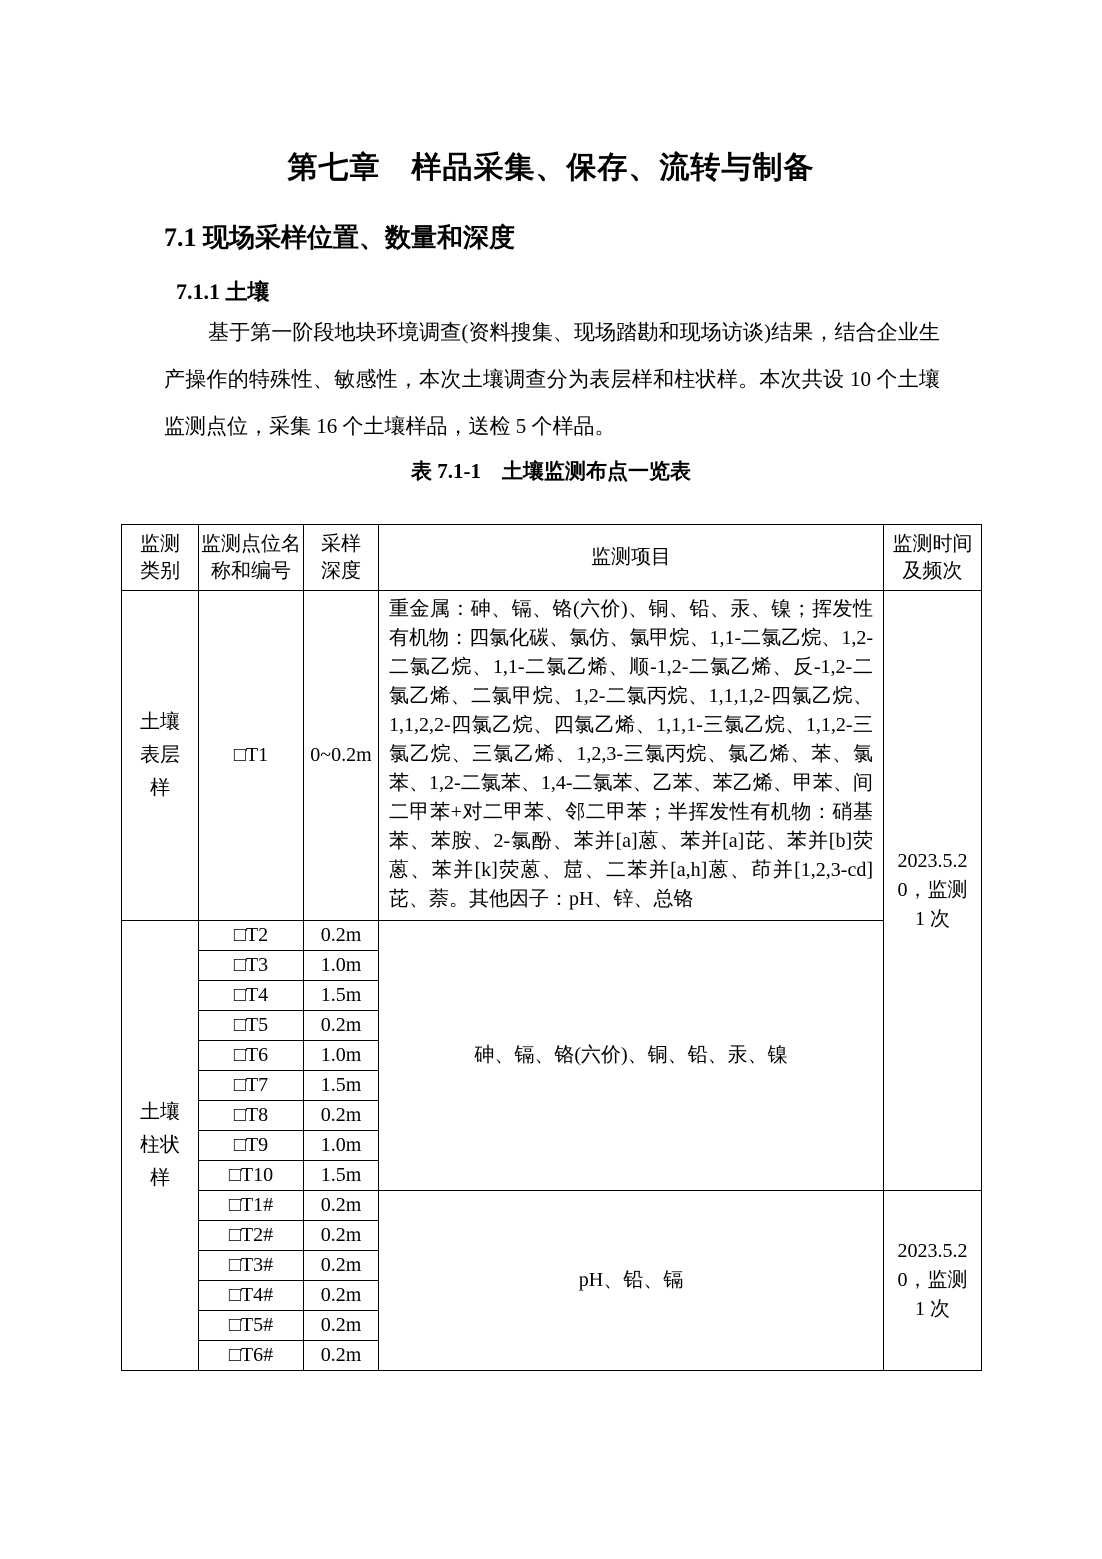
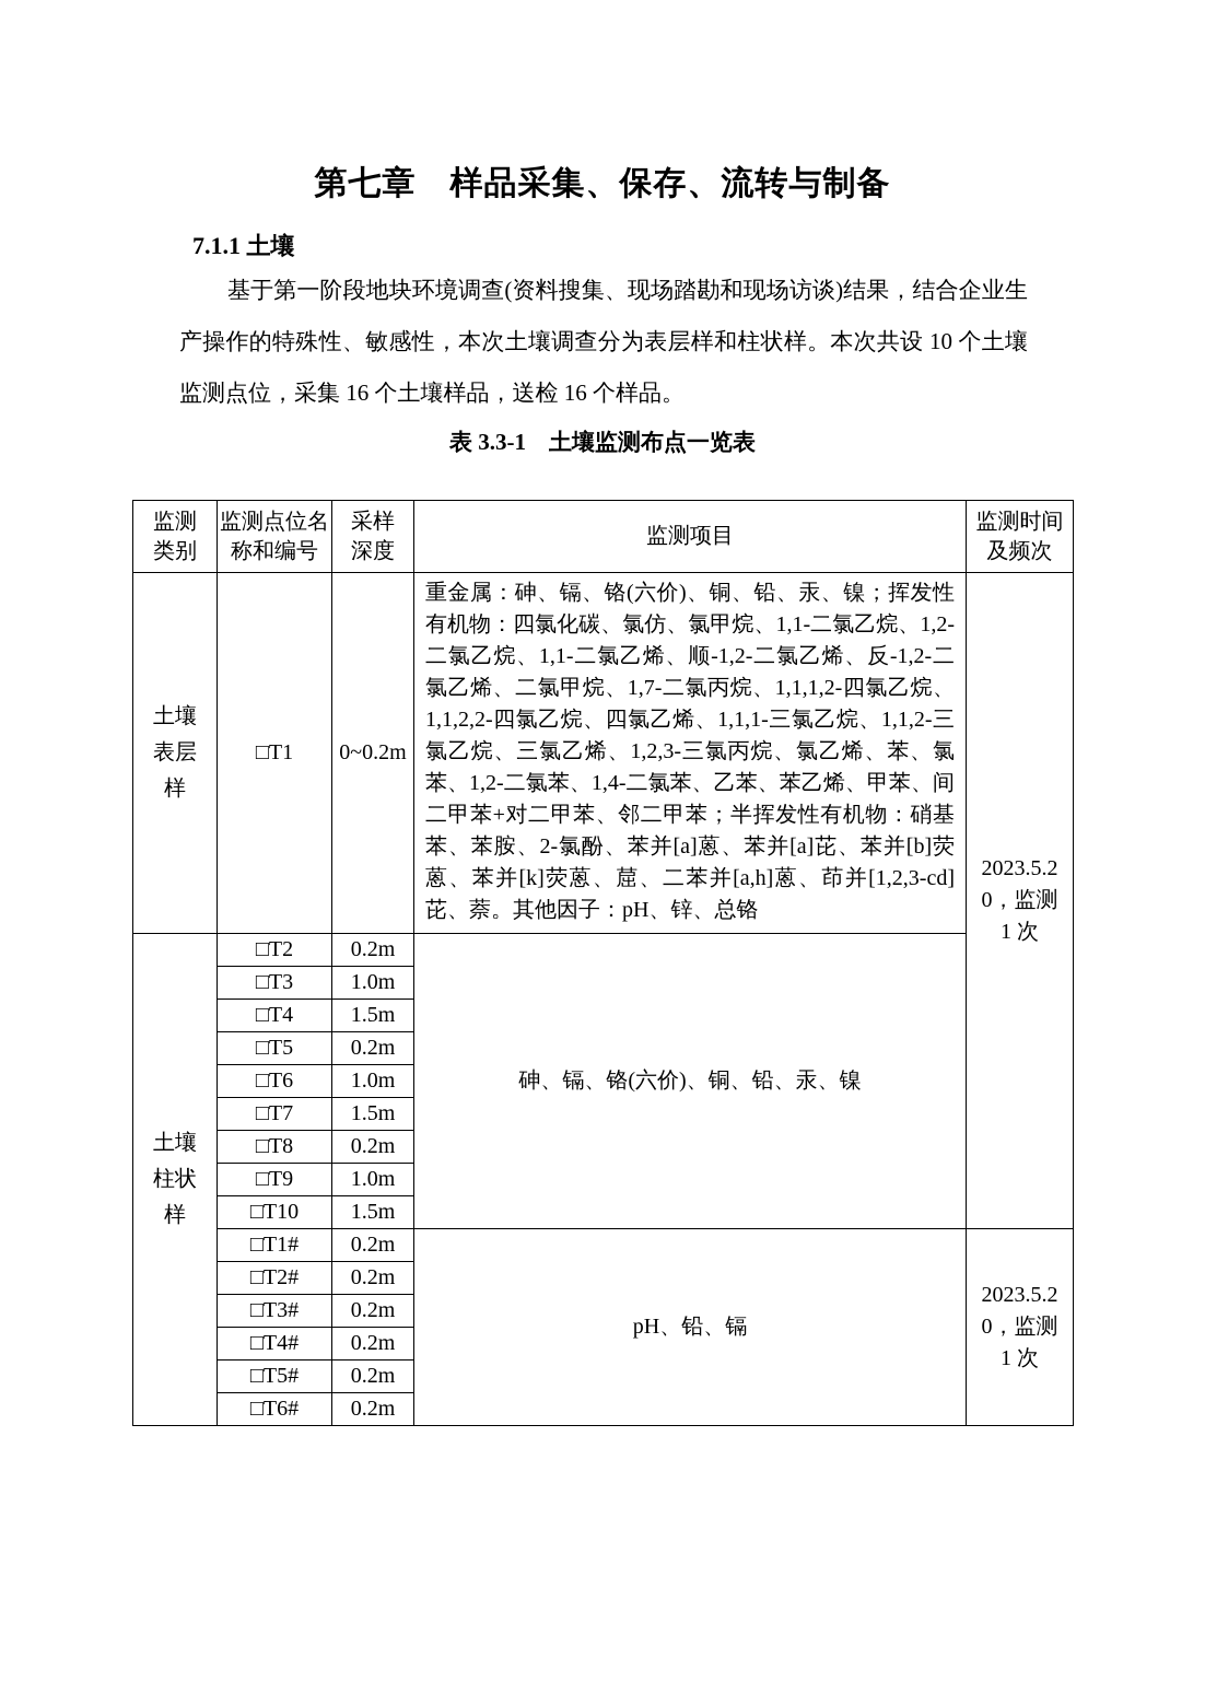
  第七章 样品采集、保存、流转与制备
- 7.1 现场采样位置、数量和深度
  7.1.1 土壤
- 基于第一阶段地块环境调查(资料搜集、现场踏勘和现场访谈)结果，结合企业生产操作的特殊性、敏感性，本次土壤调查分为表层样和柱状样。本次共设 10 个土壤监测点位，采集 16 个土壤样品，送检 5 个样品。
+ 基于第一阶段地块环境调查(资料搜集、现场踏勘和现场访谈)结果，结合企业生产操作的特殊性、敏感性，本次土壤调查分为表层样和柱状样。本次共设 10 个土壤监测点位，采集 16 个土壤样品，送检 16 个样品。
- 表 7.1-1 土壤监测布点一览表
+ 表 3.3-1 土壤监测布点一览表
  监测类别	监测点位名称和编号	采样深度	监测项目	监测时间及频次
- 土壤表层样	□T1	0~0.2m	重金属：砷、镉、铬(六价)、铜、铅、汞、镍；挥发性有机物：四氯化碳、氯仿、氯甲烷、1,1-二氯乙烷、1,2-二氯乙烷、1,1-二氯乙烯、顺-1,2-二氯乙烯、反-1,2-二氯乙烯、二氯甲烷、1,2-二氯丙烷、1,1,1,2-四氯乙烷、1,1,2,2-四氯乙烷、四氯乙烯、1,1,1-三氯乙烷、1,1,2-三氯乙烷、三氯乙烯、1,2,3-三氯丙烷、氯乙烯、苯、氯苯、1,2-二氯苯、1,4-二氯苯、乙苯、苯乙烯、甲苯、间二甲苯+对二甲苯、邻二甲苯；半挥发性有机物：硝基苯、苯胺、2-氯酚、苯并[a]蒽、苯并[a]芘、苯并[b]荧蒽、苯并[k]荧蒽、䓛、二苯并[a,h]蒽、茚并[1,2,3-cd]芘、萘。其他因子：pH、锌、总铬	2023.5.20，监测 1 次
+ 土壤表层样	□T1	0~0.2m	重金属：砷、镉、铬(六价)、铜、铅、汞、镍；挥发性有机物：四氯化碳、氯仿、氯甲烷、1,1-二氯乙烷、1,2-二氯乙烷、1,1-二氯乙烯、顺-1,2-二氯乙烯、反-1,2-二氯乙烯、二氯甲烷、1,7-二氯丙烷、1,1,1,2-四氯乙烷、1,1,2,2-四氯乙烷、四氯乙烯、1,1,1-三氯乙烷、1,1,2-三氯乙烷、三氯乙烯、1,2,3-三氯丙烷、氯乙烯、苯、氯苯、1,2-二氯苯、1,4-二氯苯、乙苯、苯乙烯、甲苯、间二甲苯+对二甲苯、邻二甲苯；半挥发性有机物：硝基苯、苯胺、2-氯酚、苯并[a]蒽、苯并[a]芘、苯并[b]荧蒽、苯并[k]荧蒽、䓛、二苯并[a,h]蒽、茚并[1,2,3-cd]芘、萘。其他因子：pH、锌、总铬	2023.5.20，监测 1 次
  土壤柱状样	□T2	0.2m	砷、镉、铬(六价)、铜、铅、汞、镍
  □T3	1.0m
  □T4	1.5m
  □T5	0.2m
  □T6	1.0m
  □T7	1.5m
  □T8	0.2m
  □T9	1.0m
  □T10	1.5m
  □T1#	0.2m	pH、铅、镉	2023.5.20，监测 1 次
  □T2#	0.2m
  □T3#	0.2m
  □T4#	0.2m
  □T5#	0.2m
  □T6#	0.2m
